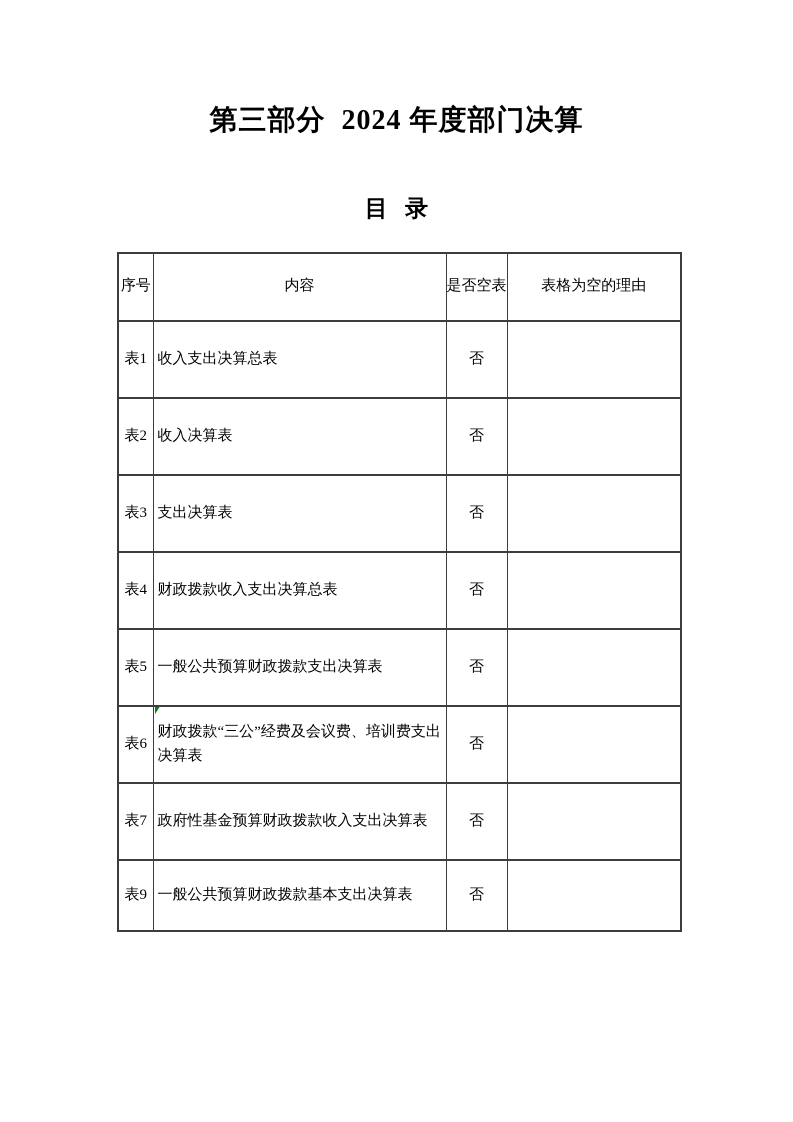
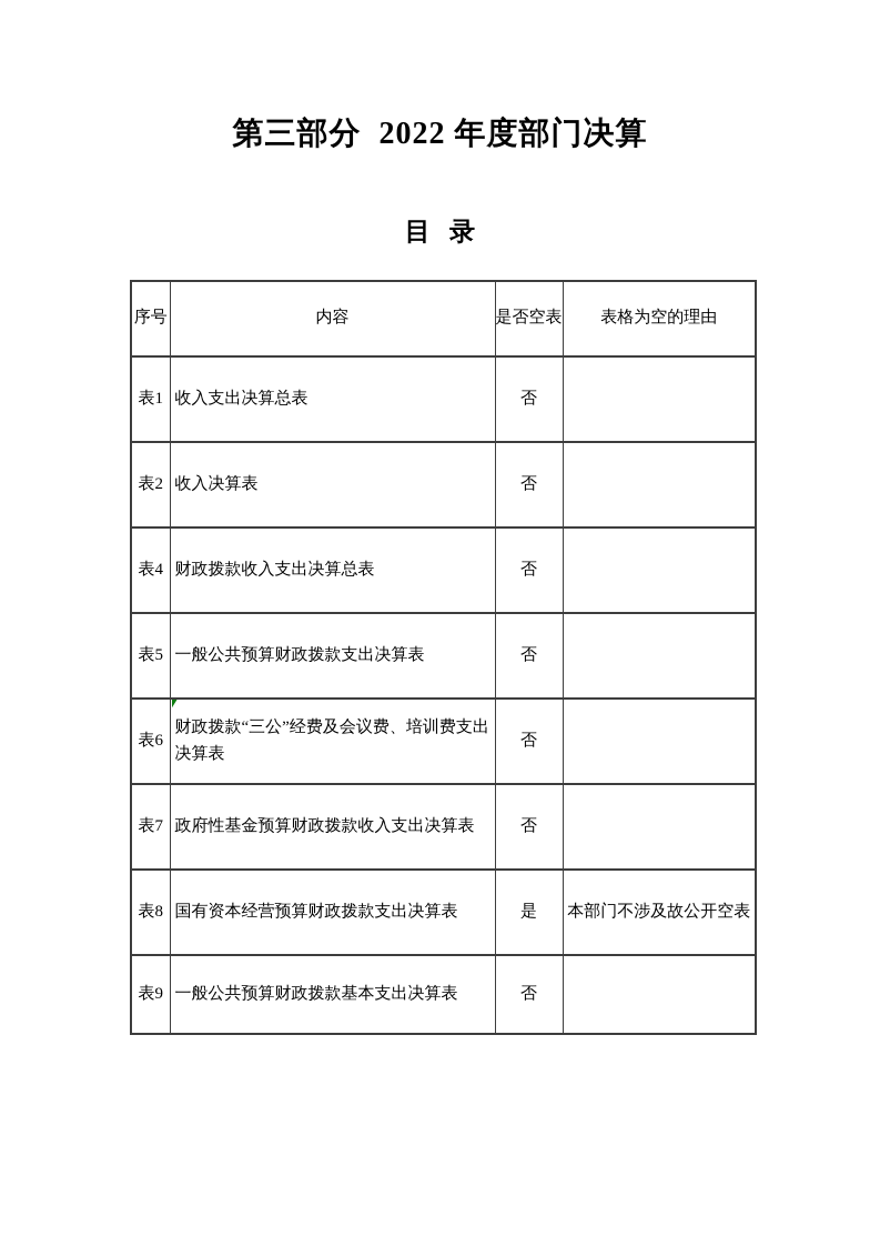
- 第三部分 2024 年度部门决算
+ 第三部分 2022 年度部门决算
  目 录
  序号	内容	是否空表	表格为空的理由
  表1	收入支出决算总表	否
  表2	收入决算表	否
- 表3	支出决算表	否
  表4	财政拨款收入支出决算总表	否
  表5	一般公共预算财政拨款支出决算表	否
  表6	财政拨款“三公”经费及会议费、培训费支出决算表	否
  表7	政府性基金预算财政拨款收入支出决算表	否
+ 表8	国有资本经营预算财政拨款支出决算表	是	本部门不涉及故公开空表
  表9	一般公共预算财政拨款基本支出决算表	否
